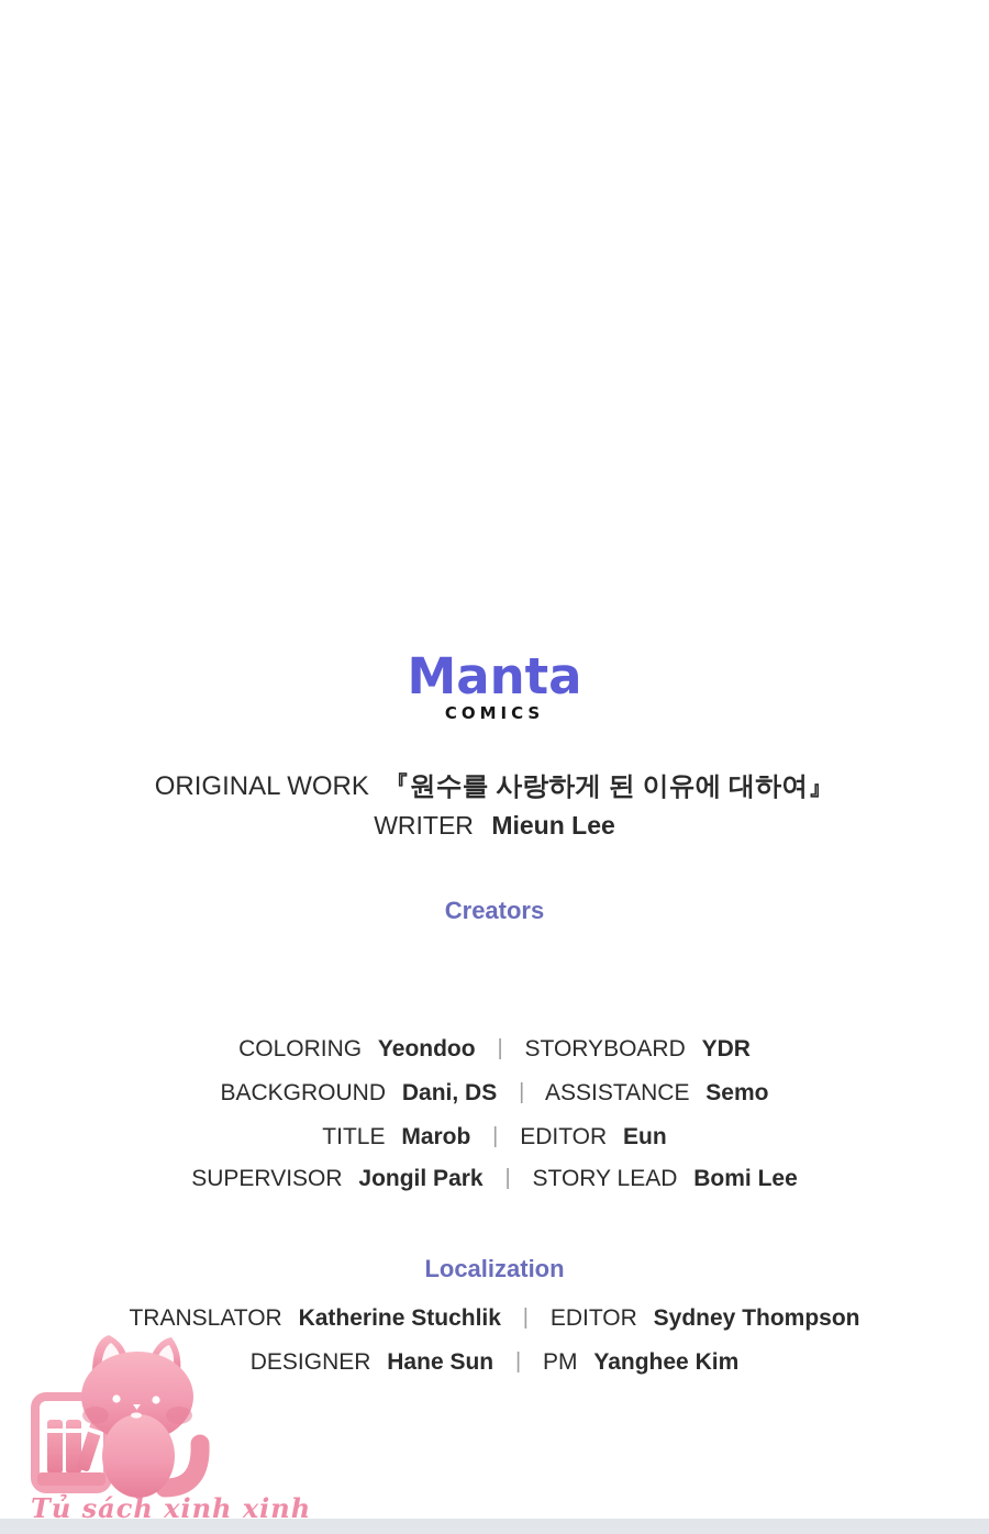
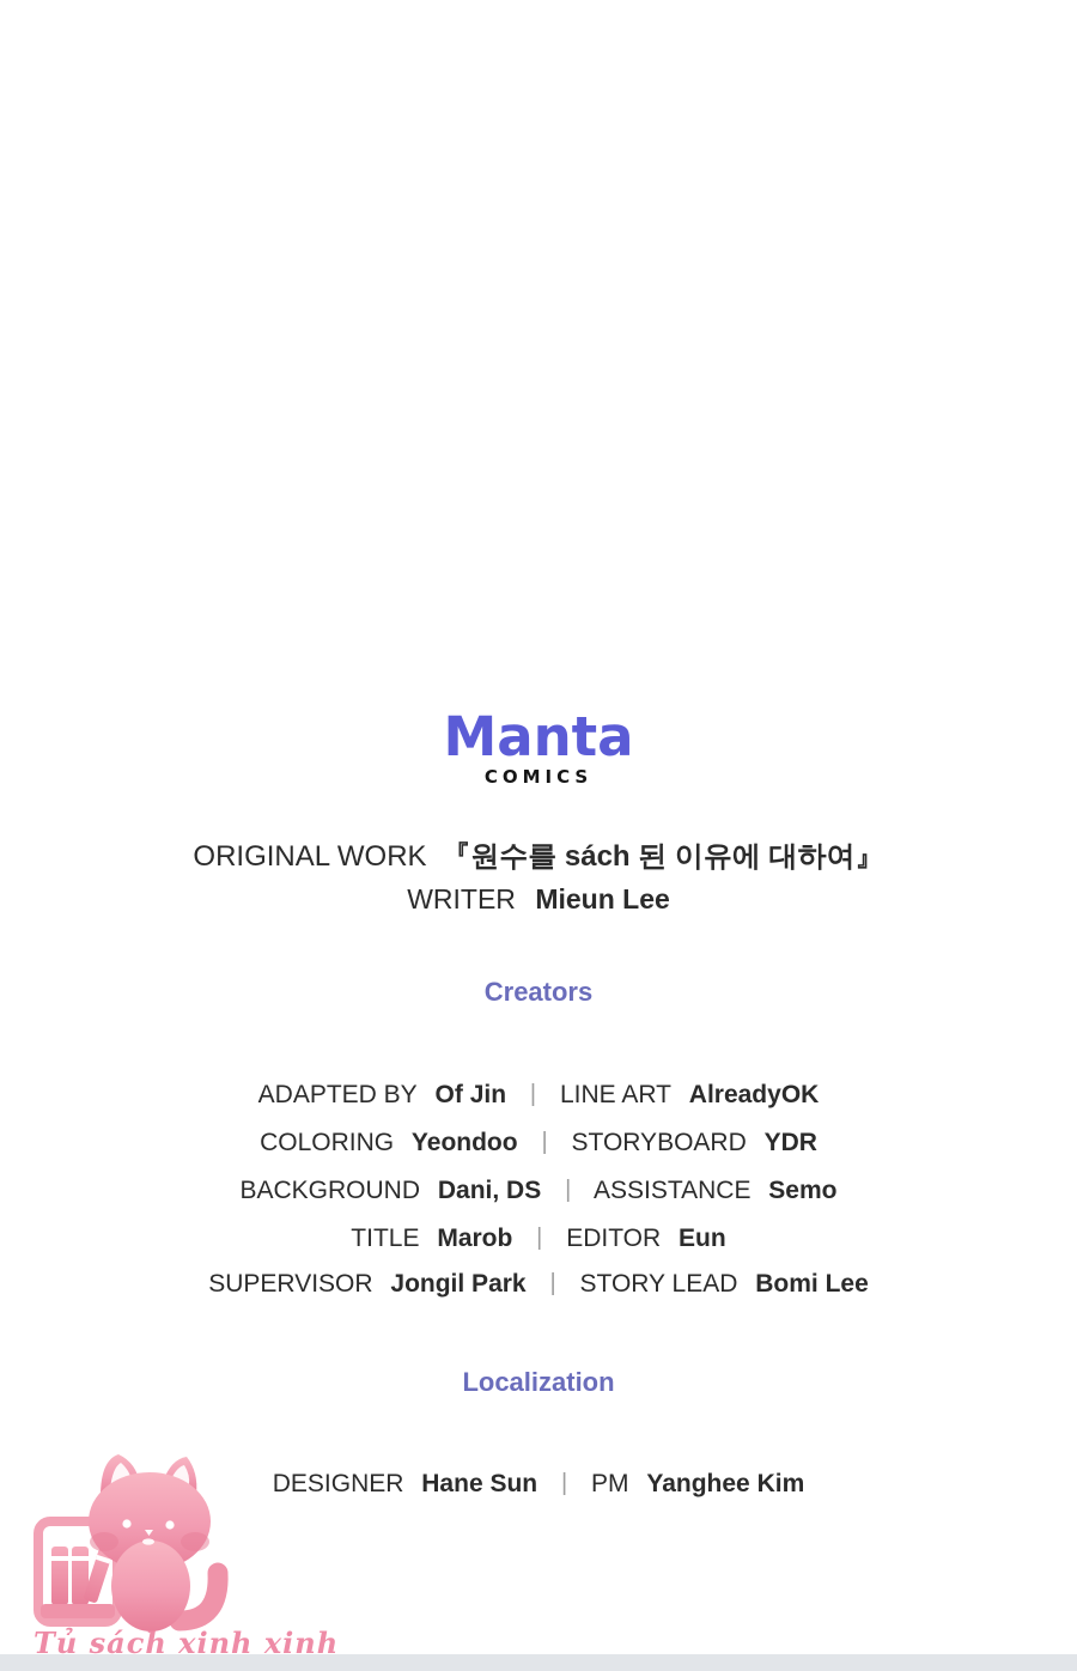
  Manta
  COMICS
- ORIGINAL WORK 『원수를 사랑하게 된 이유에 대하여』
+ ORIGINAL WORK 『원수를 sách 된 이유에 대하여』
  WRITER Mieun Lee
  Creators
+ ADAPTED BY Of Jin | LINE ART AlreadyOK
  COLORING Yeondoo | STORYBOARD YDR
  BACKGROUND Dani, DS | ASSISTANCE Semo
  TITLE Marob | EDITOR Eun
  SUPERVISOR Jongil Park | STORY LEAD Bomi Lee
  Localization
- TRANSLATOR Katherine Stuchlik | EDITOR Sydney Thompson
  DESIGNER Hane Sun | PM Yanghee Kim
  Tủ sách xinh xinh
